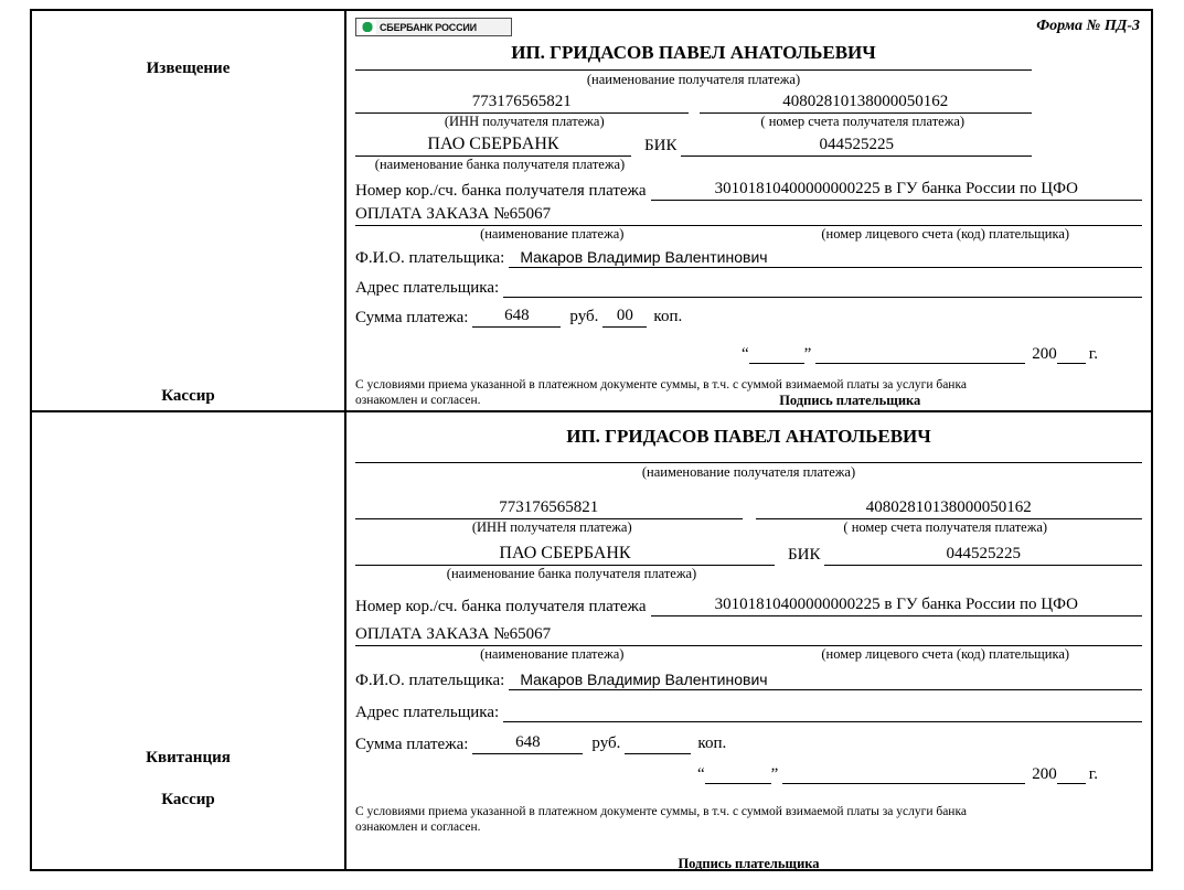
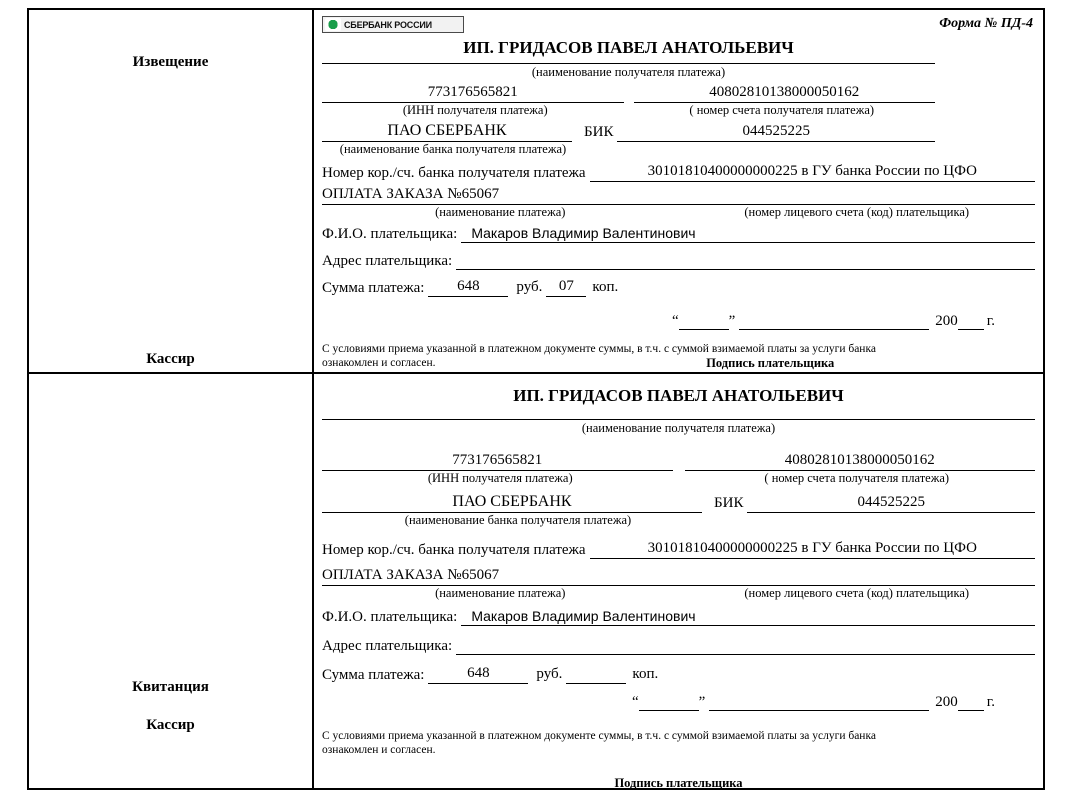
  Извещение
  Кассир
  СБЕРБАНК РОССИИ
- Форма № ПД-3
+ Форма № ПД-4
  ИП. ГРИДАСОВ ПАВЕЛ АНАТОЛЬЕВИЧ
  (наименование получателя платежа)
  773176565821
  40802810138000050162
  (ИНН получателя платежа)
  ( номер счета получателя платежа)
  ПАО СБЕРБАНК
  БИК
  044525225
  (наименование банка получателя платежа)
  Номер кор./сч. банка получателя платежа
  30101810400000000225 в ГУ банка России по ЦФО
  ОПЛАТА ЗАКАЗА №65067
  (наименование платежа)
  (номер лицевого счета (код) плательщика)
  Ф.И.О. плательщика:
  Макаров Владимир Валентинович
  Адрес плательщика:
  Сумма платежа:
  648
  руб.
- 00
+ 07
  коп.
  “
  ”
  200
  г.
  С условиями приема указанной в платежном документе суммы, в т.ч. с суммой взимаемой платы за услуги банка
  ознакомлен и согласен.
  Подпись плательщика
  Квитанция
  Кассир
  ИП. ГРИДАСОВ ПАВЕЛ АНАТОЛЬЕВИЧ
  (наименование получателя платежа)
  773176565821
  40802810138000050162
  (ИНН получателя платежа)
  ( номер счета получателя платежа)
  ПАО СБЕРБАНК
  БИК
  044525225
  (наименование банка получателя платежа)
  Номер кор./сч. банка получателя платежа
  30101810400000000225 в ГУ банка России по ЦФО
  ОПЛАТА ЗАКАЗА №65067
  (наименование платежа)
  (номер лицевого счета (код) плательщика)
  Ф.И.О. плательщика:
  Макаров Владимир Валентинович
  Адрес плательщика:
  Сумма платежа:
  648
  руб.
  коп.
  “
  ”
  200
  г.
  С условиями приема указанной в платежном документе суммы, в т.ч. с суммой взимаемой платы за услуги банка
  ознакомлен и согласен.
  Подпись плательщика
